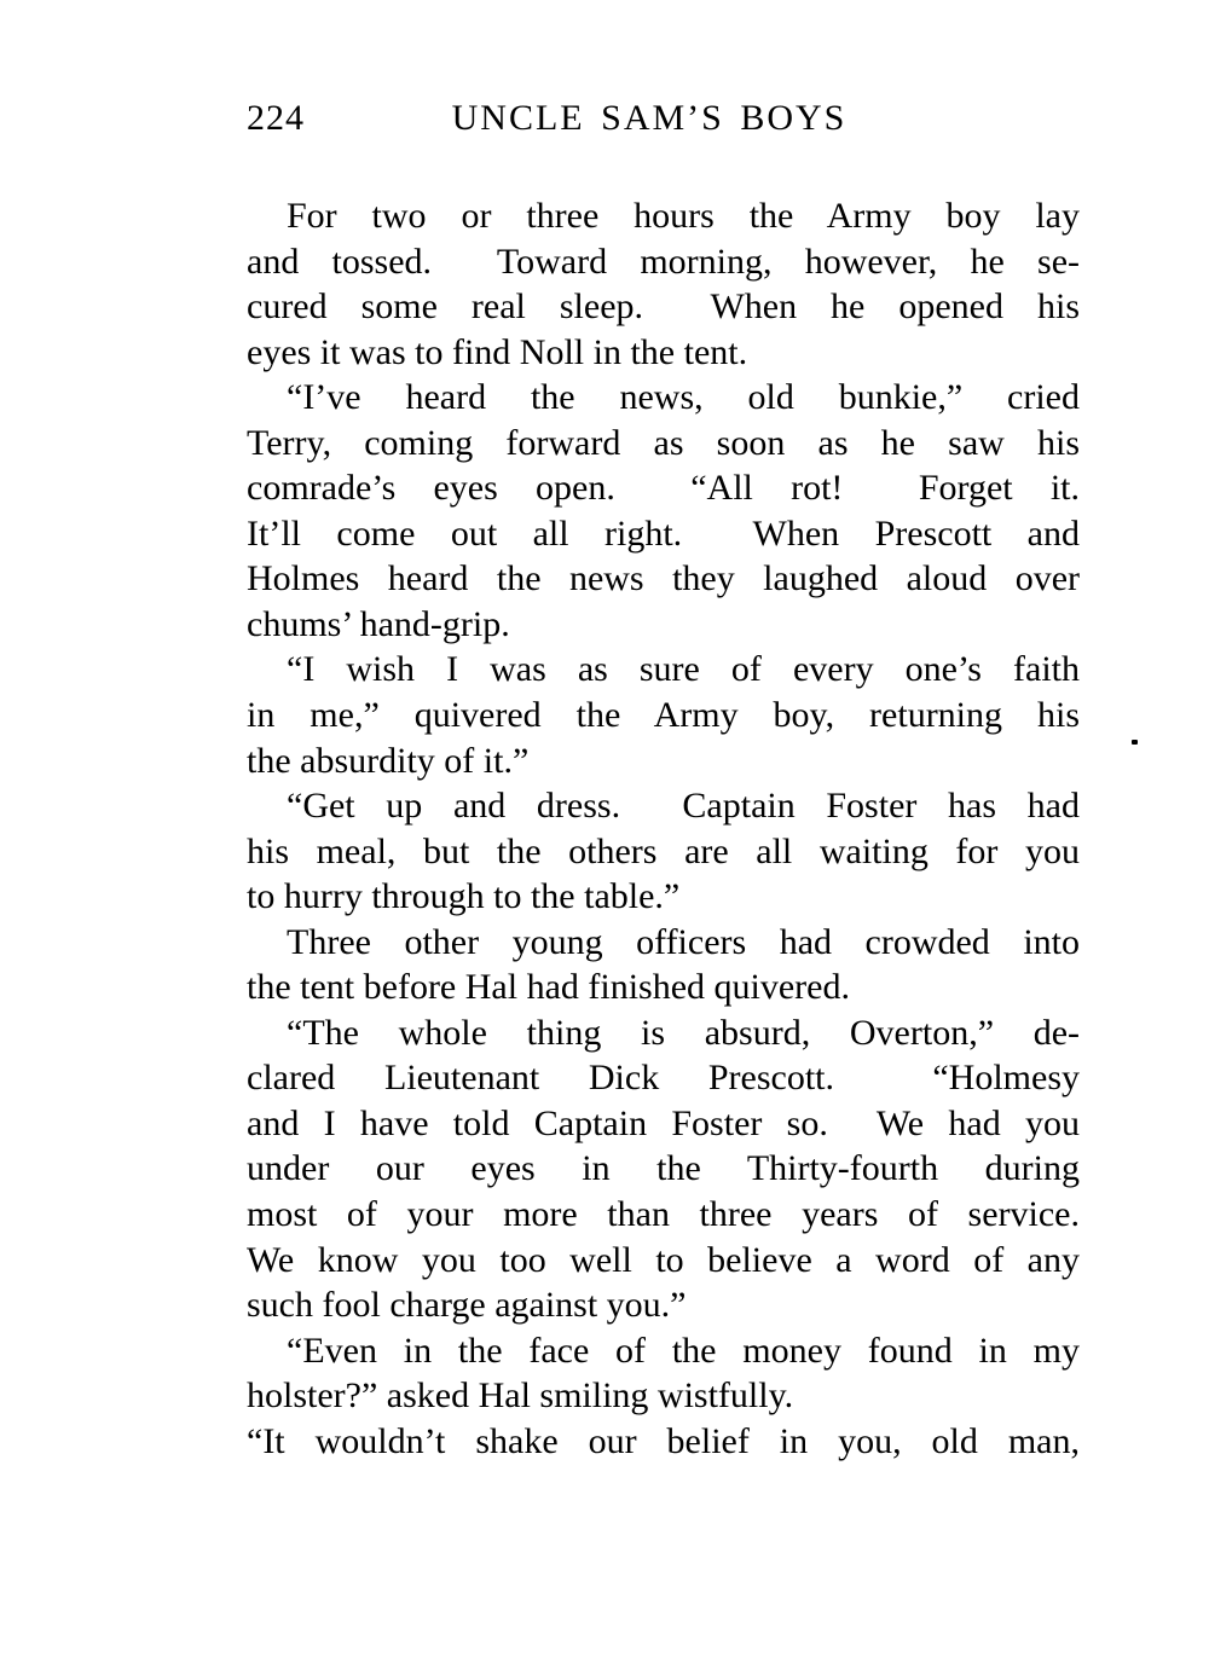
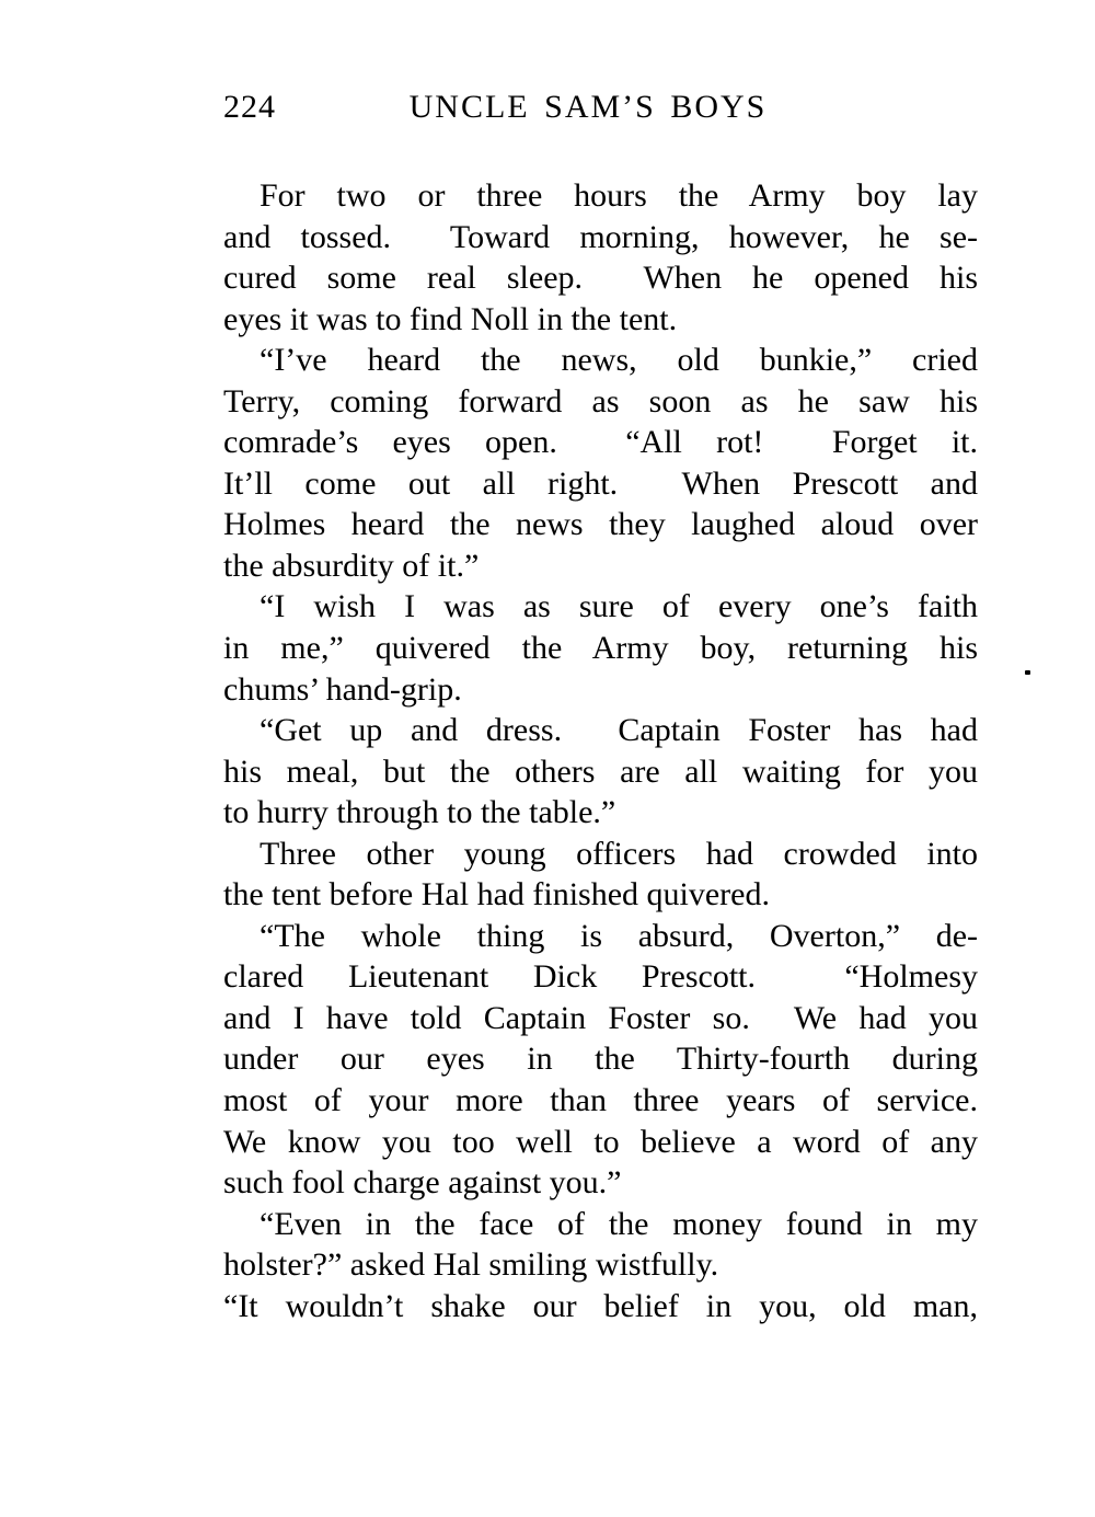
  224
  UNCLE SAM’S BOYS
  For two or three hours the Army boy lay
  and tossed. Toward morning, however, he se-
  cured some real sleep. When he opened his
  eyes it was to find Noll in the tent.
  “I’ve heard the news, old bunkie,” cried
  Terry, coming forward as soon as he saw his
  comrade’s eyes open. “All rot! Forget it.
  It’ll come out all right. When Prescott and
  Holmes heard the news they laughed aloud over
- chums’ hand-grip.
+ the absurdity of it.”
  “I wish I was as sure of every one’s faith
  in me,” quivered the Army boy, returning his
- the absurdity of it.”
+ chums’ hand-grip.
  “Get up and dress. Captain Foster has had
  his meal, but the others are all waiting for you
  to hurry through to the table.”
  Three other young officers had crowded into
  the tent before Hal had finished quivered.
  “The whole thing is absurd, Overton,” de-
  clared Lieutenant Dick Prescott. “Holmesy
  and I have told Captain Foster so. We had you
  under our eyes in the Thirty-fourth during
  most of your more than three years of service.
  We know you too well to believe a word of any
  such fool charge against you.”
  “Even in the face of the money found in my
  holster?” asked Hal smiling wistfully.
  “It wouldn’t shake our belief in you, old man,
